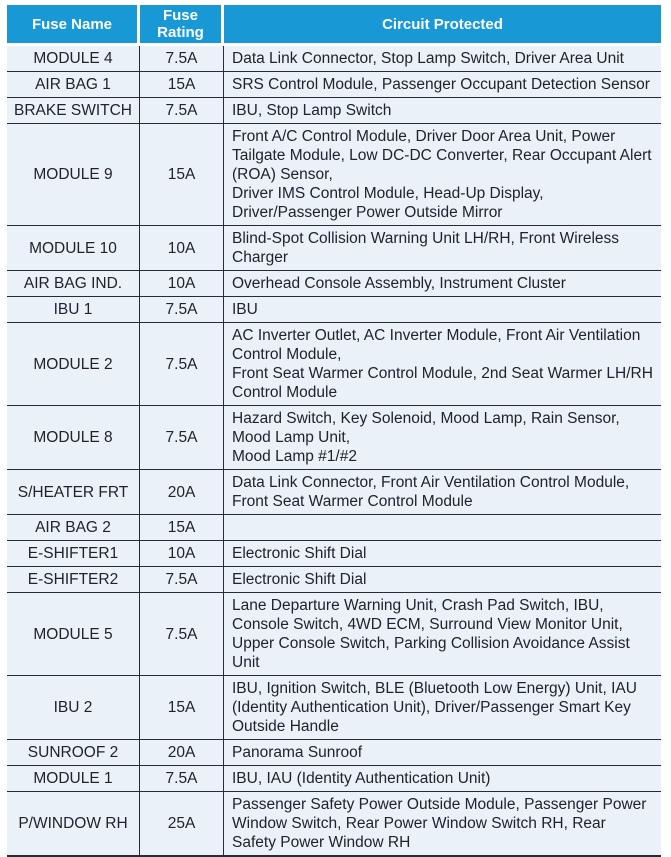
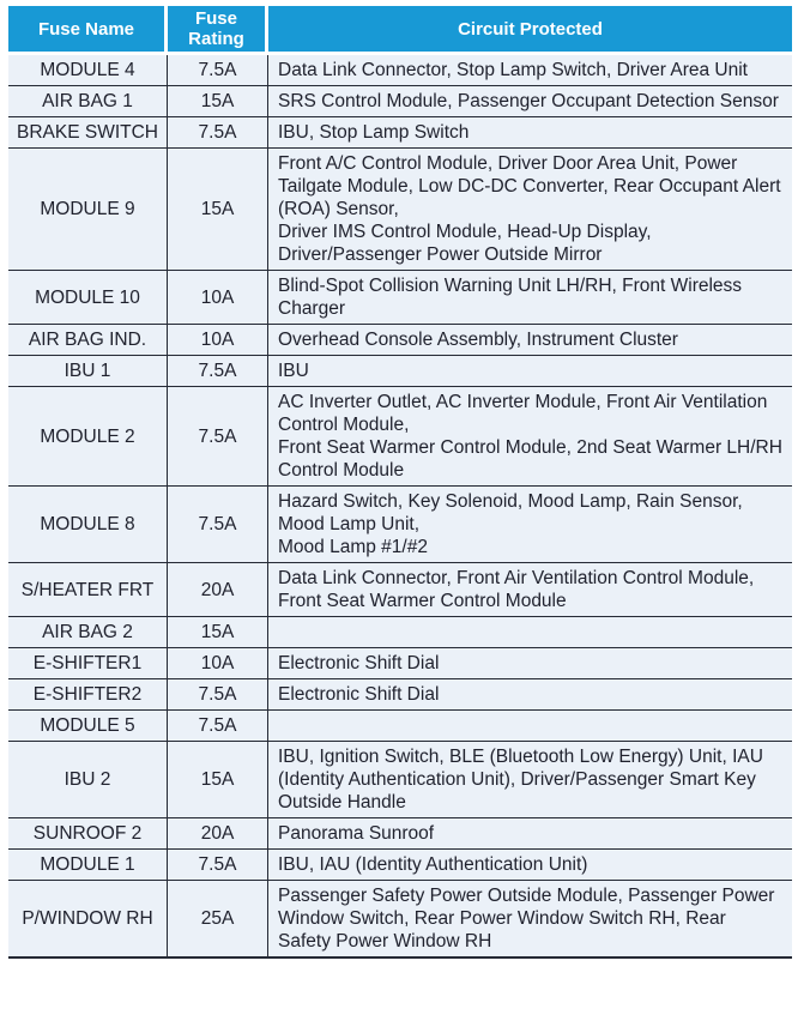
  Fuse Name
  Fuse
  Rating
  Circuit Protected
  MODULE 4
  7.5A
  Data Link Connector, Stop Lamp Switch, Driver Area Unit
  AIR BAG 1
  15A
  SRS Control Module, Passenger Occupant Detection Sensor
  BRAKE SWITCH
  7.5A
  IBU, Stop Lamp Switch
  MODULE 9
  15A
  Front A/C Control Module, Driver Door Area Unit, Power Tailgate Module, Low DC-DC Converter, Rear Occupant Alert (ROA) Sensor,
  Driver IMS Control Module, Head-Up Display,
  Driver/Passenger Power Outside Mirror
  MODULE 10
  10A
  Blind-Spot Collision Warning Unit LH/RH, Front Wireless Charger
  AIR BAG IND.
  10A
  Overhead Console Assembly, Instrument Cluster
  IBU 1
  7.5A
  IBU
  MODULE 2
  7.5A
  AC Inverter Outlet, AC Inverter Module, Front Air Ventilation Control Module,
  Front Seat Warmer Control Module, 2nd Seat Warmer LH/RH Control Module
  MODULE 8
  7.5A
  Hazard Switch, Key Solenoid, Mood Lamp, Rain Sensor,
  Mood Lamp Unit,
  Mood Lamp #1/#2
  S/HEATER FRT
  20A
  Data Link Connector, Front Air Ventilation Control Module,
  Front Seat Warmer Control Module
  AIR BAG 2
  15A
  E-SHIFTER1
  10A
  Electronic Shift Dial
  E-SHIFTER2
  7.5A
  Electronic Shift Dial
  MODULE 5
  7.5A
- Lane Departure Warning Unit, Crash Pad Switch, IBU, Console Switch, 4WD ECM, Surround View Monitor Unit, Upper Console Switch, Parking Collision Avoidance Assist Unit
  IBU 2
  15A
  IBU, Ignition Switch, BLE (Bluetooth Low Energy) Unit, IAU (Identity Authentication Unit), Driver/Passenger Smart Key Outside Handle
  SUNROOF 2
  20A
  Panorama Sunroof
  MODULE 1
  7.5A
  IBU, IAU (Identity Authentication Unit)
  P/WINDOW RH
  25A
  Passenger Safety Power Outside Module, Passenger Power Window Switch, Rear Power Window Switch RH, Rear Safety Power Window RH
